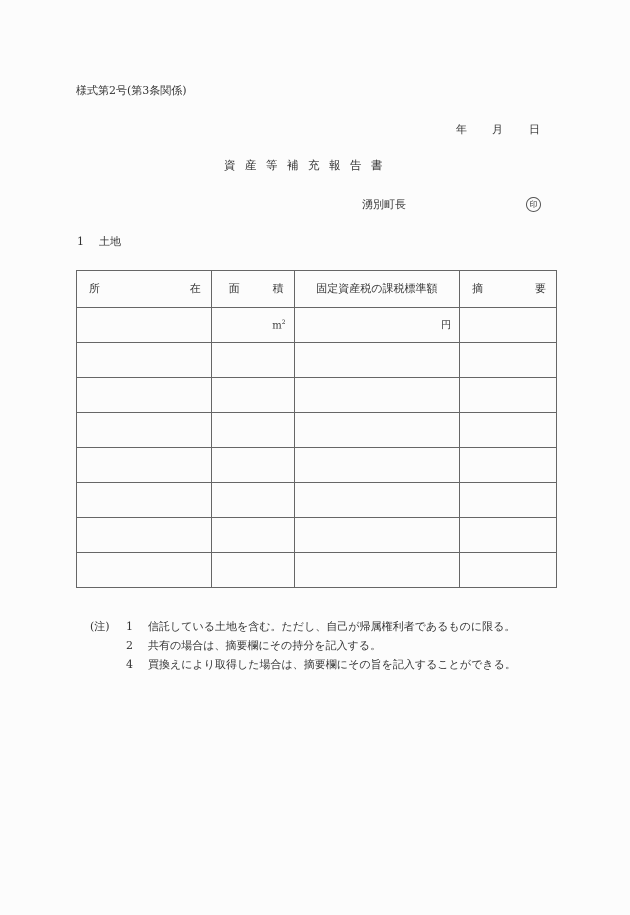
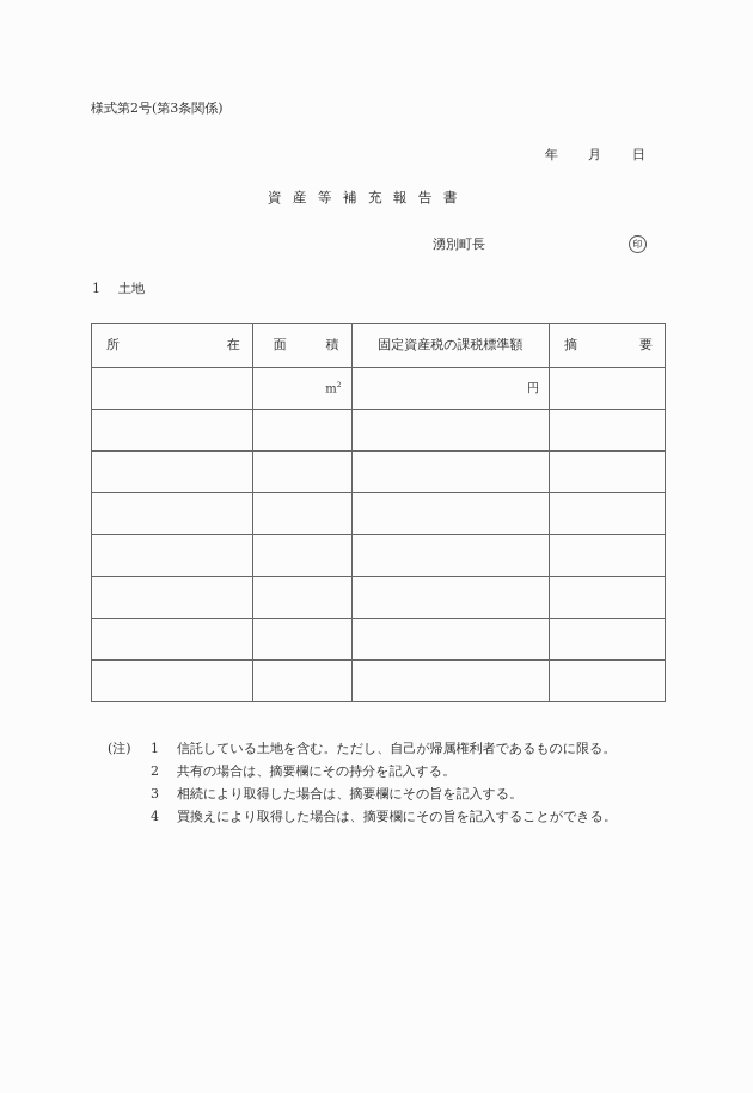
  様式第2号(第3条関係)
  年
  月
  日
  資産等補充報告書
  湧別町長
  印
  1 土地
  所 在	面 積	固定資産税の課税標準額	摘 要
  (注)
  1
  信託している土地を含む。ただし、自己が帰属権利者であるものに限る。
  2
  共有の場合は、摘要欄にその持分を記入する。
+ 3
+ 相続により取得した場合は、摘要欄にその旨を記入する。
  4
  買換えにより取得した場合は、摘要欄にその旨を記入することができる。
